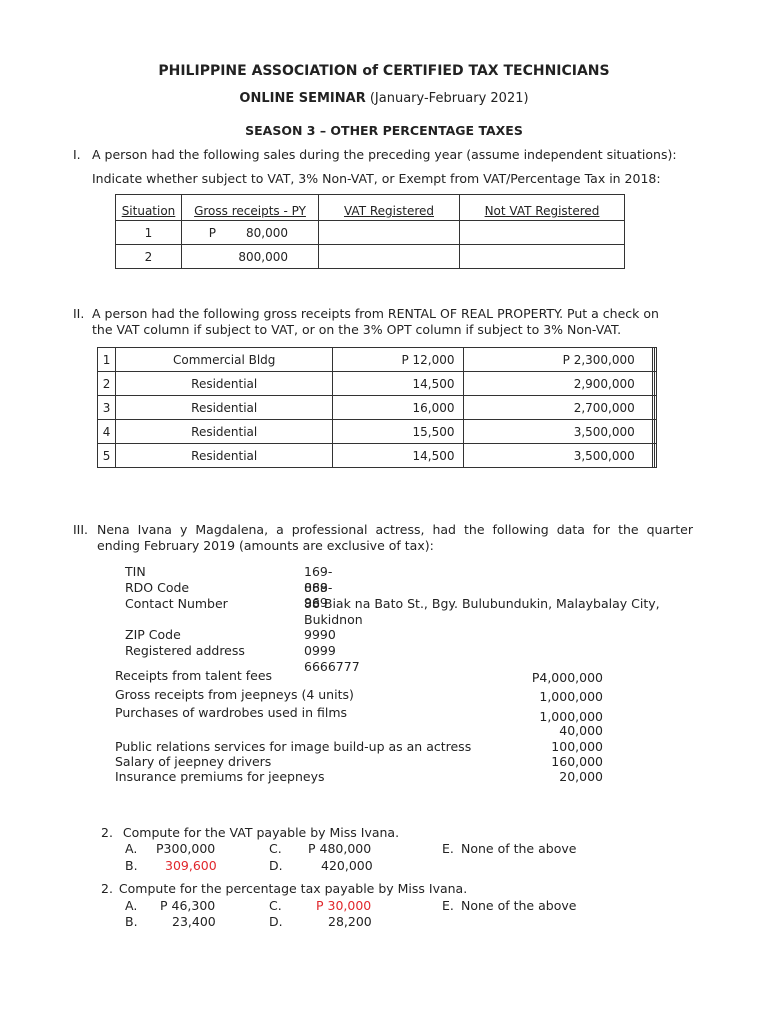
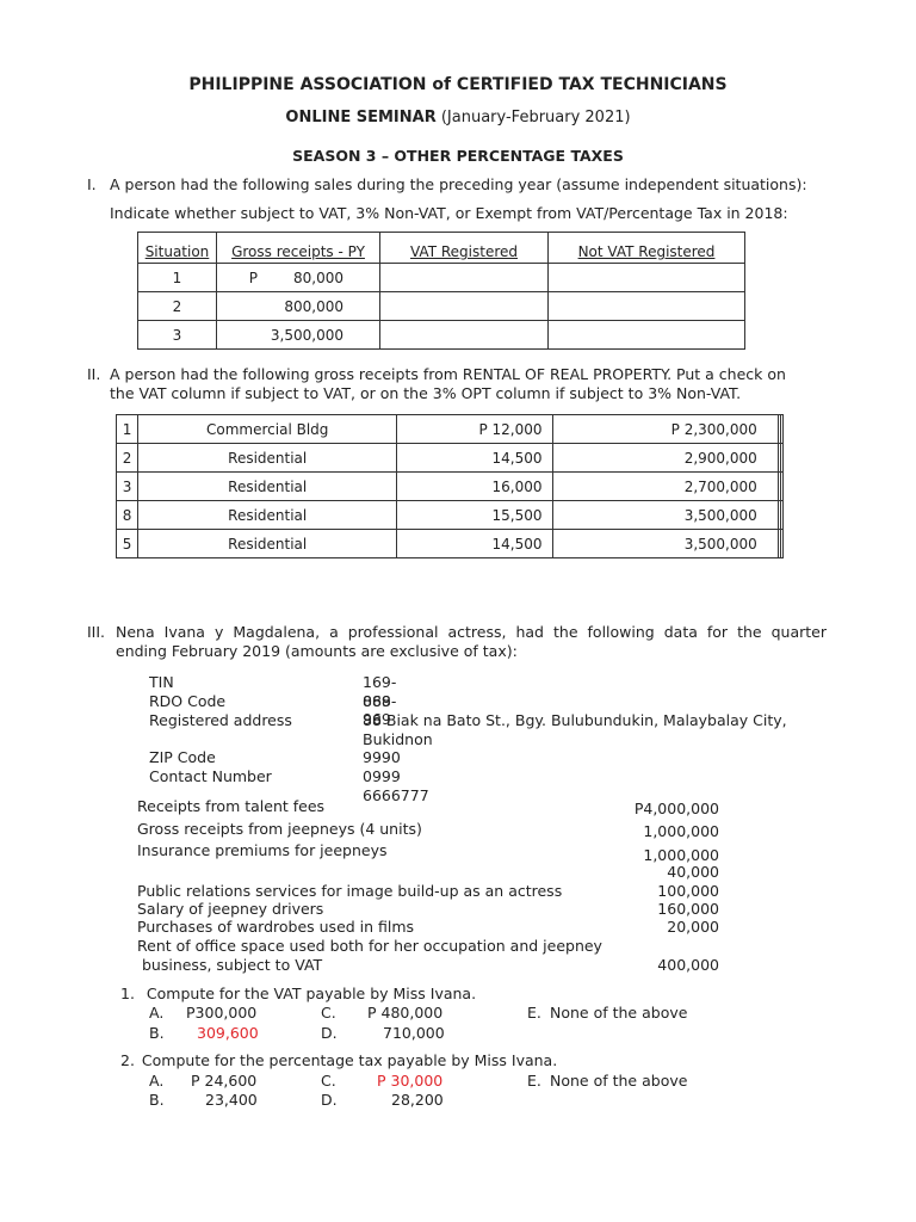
  PHILIPPINE ASSOCIATION of CERTIFIED TAX TECHNICIANS
  ONLINE SEMINAR (January-February 2021)
  SEASON 3 – OTHER PERCENTAGE TAXES
  I.
  A person had the following sales during the preceding year (assume independent situations):
  Indicate whether subject to VAT, 3% Non-VAT, or Exempt from VAT/Percentage Tax in 2018:
  Situation	Gross receipts - PY	VAT Registered	Not VAT Registered
  1	P 80,000
  2	800,000
+ 3	3,500,000
  II.
  A person had the following gross receipts from RENTAL OF REAL PROPERTY. Put a check on
  the VAT column if subject to VAT, or on the 3% OPT column if subject to 3% Non-VAT.
  1	Commercial Bldg	P 12,000	P 2,300,000
  2	Residential	14,500	2,900,000
  3	Residential	16,000	2,700,000
- 4	Residential	15,500	3,500,000
+ 8	Residential	15,500	3,500,000
  5	Residential	14,500	3,500,000
  III.
  Nena Ivana y Magdalena, a professional actress, had the following data for the quarter
  ending February 2019 (amounts are exclusive of tax):
  TIN
  169-888-969
  RDO Code
  069
- Contact Number
+ Registered address
  88 Biak na Bato St., Bgy. Bulubundukin, Malaybalay City,
  Bukidnon
  ZIP Code
  9990
- Registered address
+ Contact Number
  0999 6666777
  Receipts from talent fees
  P4,000,000
  Gross receipts from jeepneys (4 units)
  1,000,000
- Purchases of wardrobes used in films
+ Insurance premiums for jeepneys
  1,000,000
  40,000
  Public relations services for image build-up as an actress
  100,000
  Salary of jeepney drivers
  160,000
- Insurance premiums for jeepneys
+ Purchases of wardrobes used in films
  20,000
+ Rent of office space used both for her occupation and jeepney
+ business, subject to VAT
+ 400,000
- 2. Compute for the VAT payable by Miss Ivana.
+ 1. Compute for the VAT payable by Miss Ivana.
  A.
  P300,000
  C.
  P 480,000
  E.
  None of the above
  B.
  309,600
  D.
- 420,000
+ 710,000
  2. Compute for the percentage tax payable by Miss Ivana.
  A.
- P 46,300
+ P 24,600
  C.
  P 30,000
  E.
  None of the above
  B.
  23,400
  D.
  28,200
